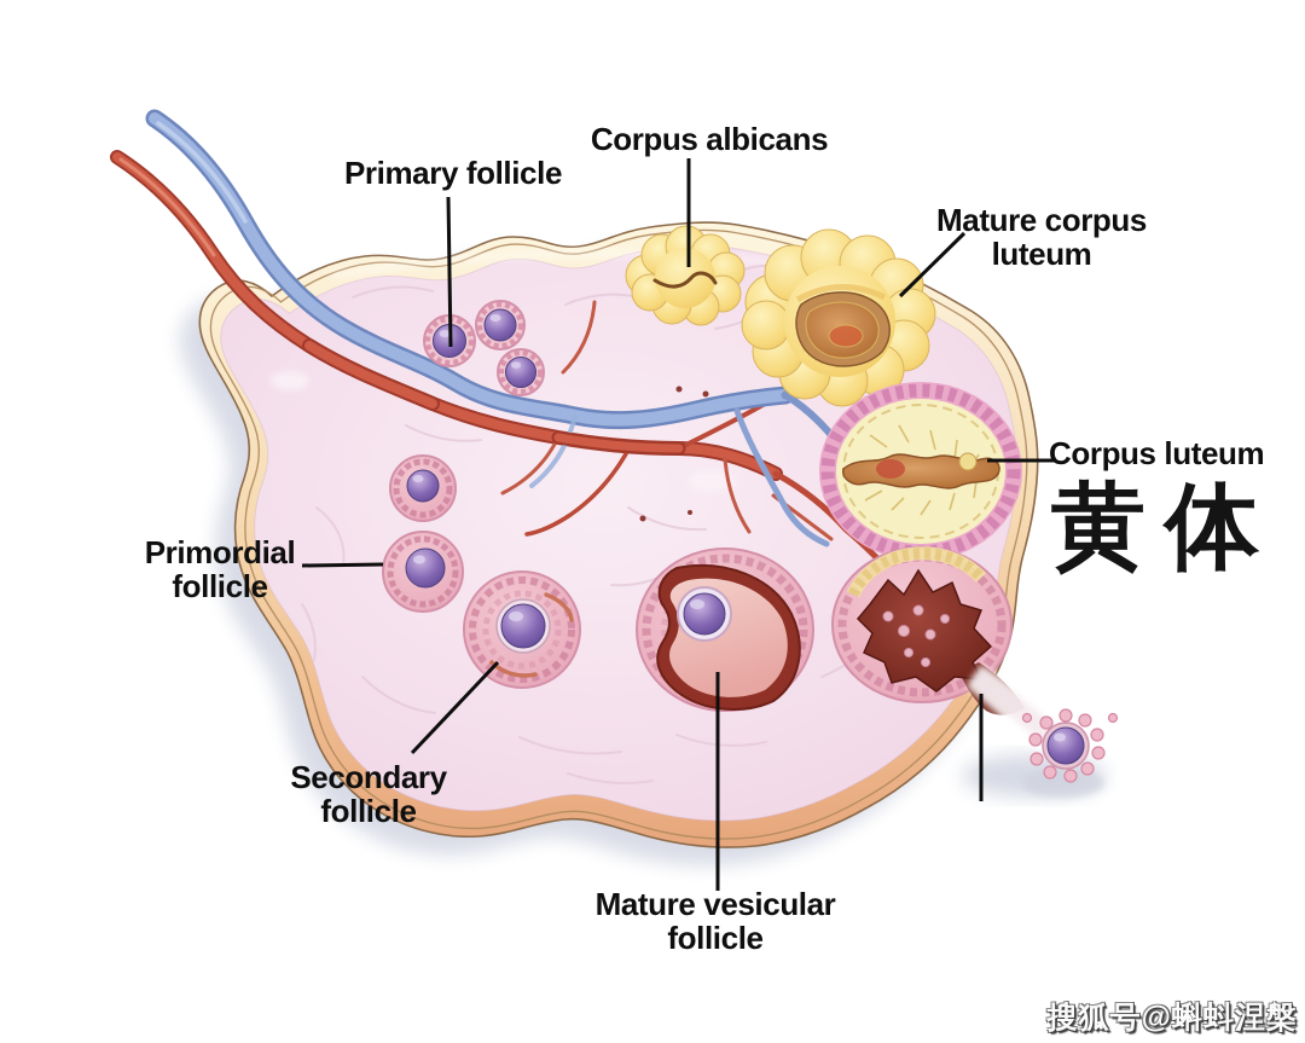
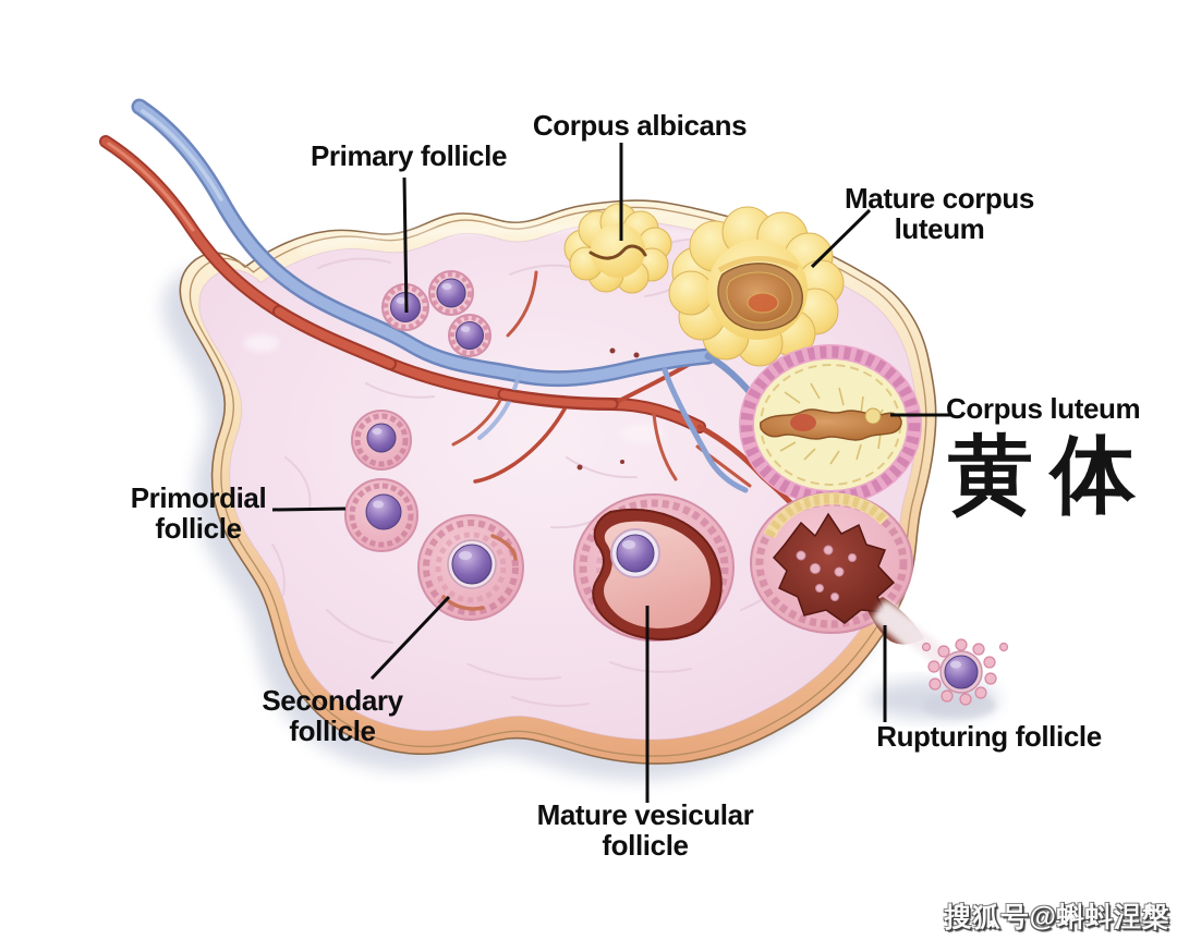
  Primary follicle
  Corpus albicans
  Mature corpus
  luteum
  Corpus luteum
  黄体
  Primordial
  follicle
  Secondary
  follicle
  Mature vesicular
  follicle
+ Rupturing follicle
  搜狐号@蝌蚪涅槃
